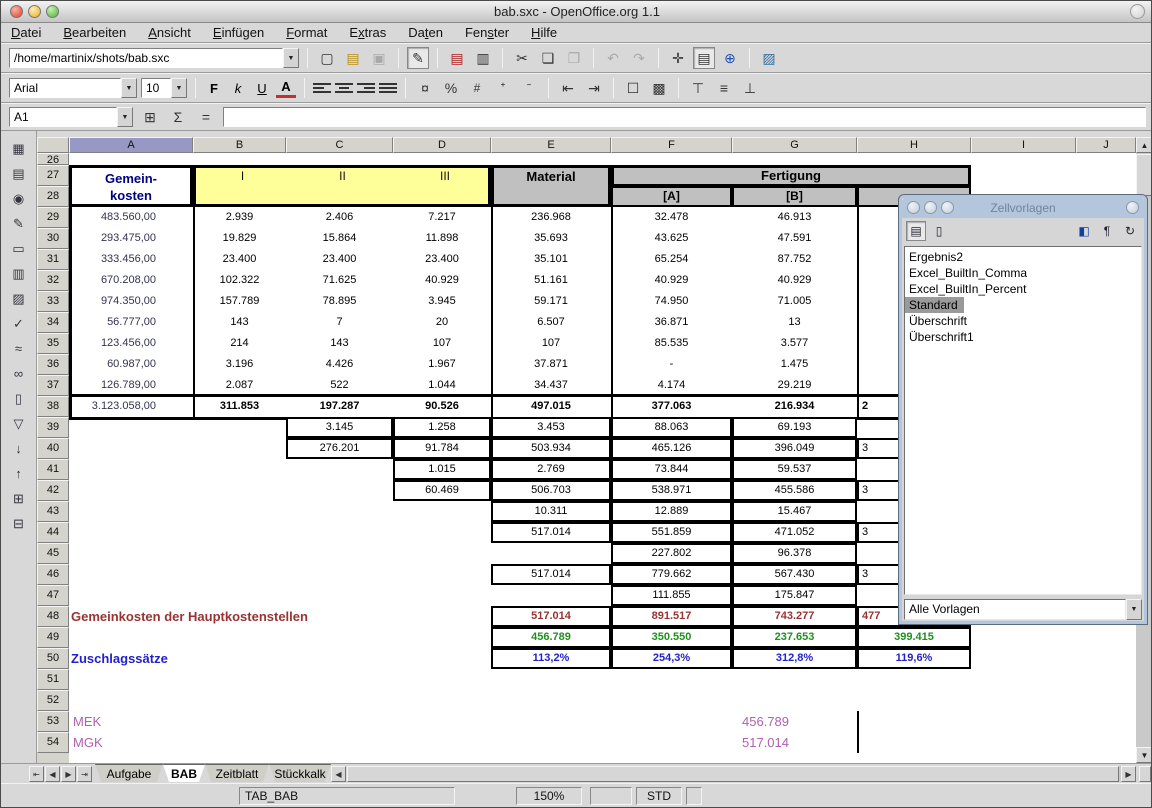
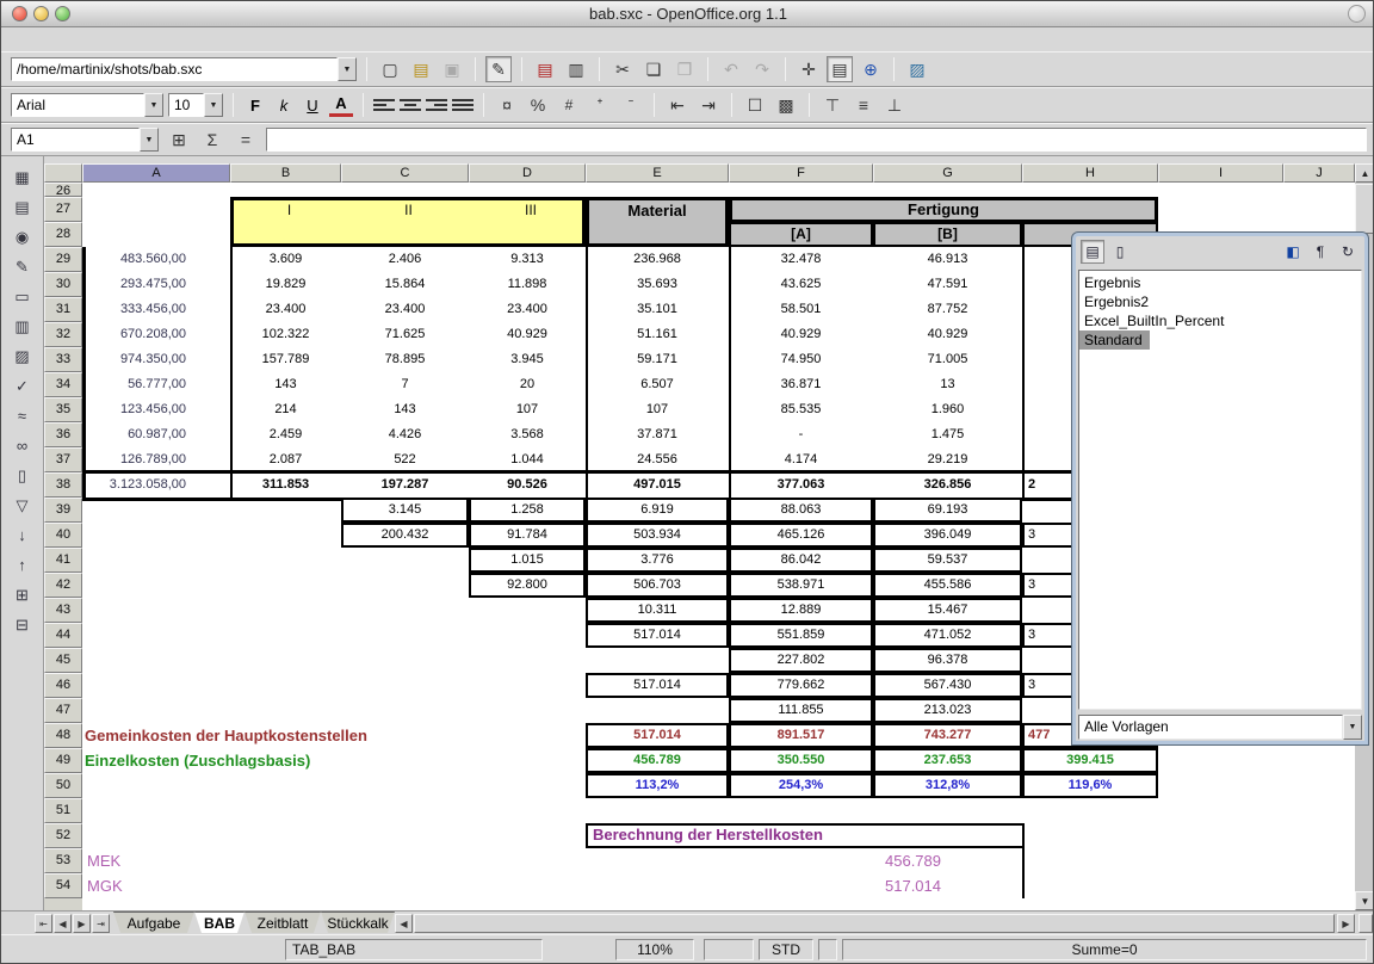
  bab.sxc - OpenOffice.org 1.1
- Datei
- Bearbeiten
- Ansicht
- Einfügen
- Format
- Extras
- Daten
- Fenster
- Hilfe
  /home/martinix/shots/bab.sxc
  ▢
  ▤
  ▣
  ✎
  ▤
  ▥
  ✂
  ❏
  ❐
  ↶
  ↷
  ✛
  ▤
  ⊕
  ▨
  Arial
  10
  F
  k
  U
  A
  ¤
  %
  #
  ⁺
  ⁻
  ⇤
  ⇥
  ☐
  ▩
  ⊤
  ≡
  ⊥
  A1
  ⊞
  Σ
  =
  ▦
  ▤
  ◉
  ✎
  ▭
  ▥
  ▨
  ✓
  ≈
  ∞
  ▯
  ▽
  ↓
  ↑
  ⊞
  ⊟
  A
  B
  C
  D
  E
  F
  G
  H
  I
  J
  26
  27
  28
  29
  30
  31
  32
  33
  34
  35
  36
  37
  38
  39
  40
  41
  42
  43
  44
  45
  46
  47
  48
  49
  50
  51
  52
  53
  54
- Gemein-
- kosten
  I
  II
  III
  Material
  Fertigung
  [A]
  [B]
  483.560,00
- 2.939
+ 3.609
  2.406
- 7.217
+ 9.313
  236.968
  32.478
  46.913
  293.475,00
  19.829
  15.864
  11.898
  35.693
  43.625
  47.591
  333.456,00
  23.400
  23.400
  23.400
  35.101
- 65.254
+ 58.501
  87.752
  670.208,00
  102.322
  71.625
  40.929
  51.161
  40.929
  40.929
  974.350,00
  157.789
  78.895
  3.945
  59.171
  74.950
  71.005
  56.777,00
  143
  7
  20
  6.507
  36.871
  13
  123.456,00
  214
  143
  107
  107
  85.535
- 3.577
+ 1.960
  60.987,00
- 3.196
+ 2.459
  4.426
- 1.967
+ 3.568
  37.871
  -
  1.475
  126.789,00
  2.087
  522
  1.044
- 34.437
+ 24.556
  4.174
  29.219
  3.123.058,00
  311.853
  197.287
  90.526
  497.015
  377.063
- 216.934
+ 326.856
  2
  3.145
  1.258
- 3.453
+ 6.919
  88.063
  69.193
- 276.201
+ 200.432
  91.784
  503.934
  465.126
  396.049
  3
  1.015
- 2.769
+ 3.776
- 73.844
+ 86.042
  59.537
- 60.469
+ 92.800
  506.703
  538.971
  455.586
  3
  10.311
  12.889
  15.467
  517.014
  551.859
  471.052
  3
  227.802
  96.378
  517.014
  779.662
  567.430
  3
  111.855
- 175.847
+ 213.023
  Gemeinkosten der Hauptkostenstellen
  517.014
  891.517
  743.277
  477
+ Einzelkosten (Zuschlagsbasis)
  456.789
  350.550
  237.653
  399.415
- Zuschlagssätze
  113,2%
  254,3%
  312,8%
  119,6%
+ Berechnung der Herstellkosten
  MEK
  456.789
  MGK
  517.014
  ▲
  ▼
- Zellvorlagen
  ▤
  ▯
  ◧
  ¶
  ↻
+ Ergebnis
  Ergebnis2
- Excel_BuiltIn_Comma
  Excel_BuiltIn_Percent
  Standard
- Überschrift
- Überschrift1
  Alle Vorlagen
  ⇤
  ◀
  ▶
  ⇥
  Aufgabe
  BAB
  Zeitblatt
  Stückkalk
  ◀
  ▶
  TAB_BAB
- 150%
+ 110%
  STD
+ Summe=0
